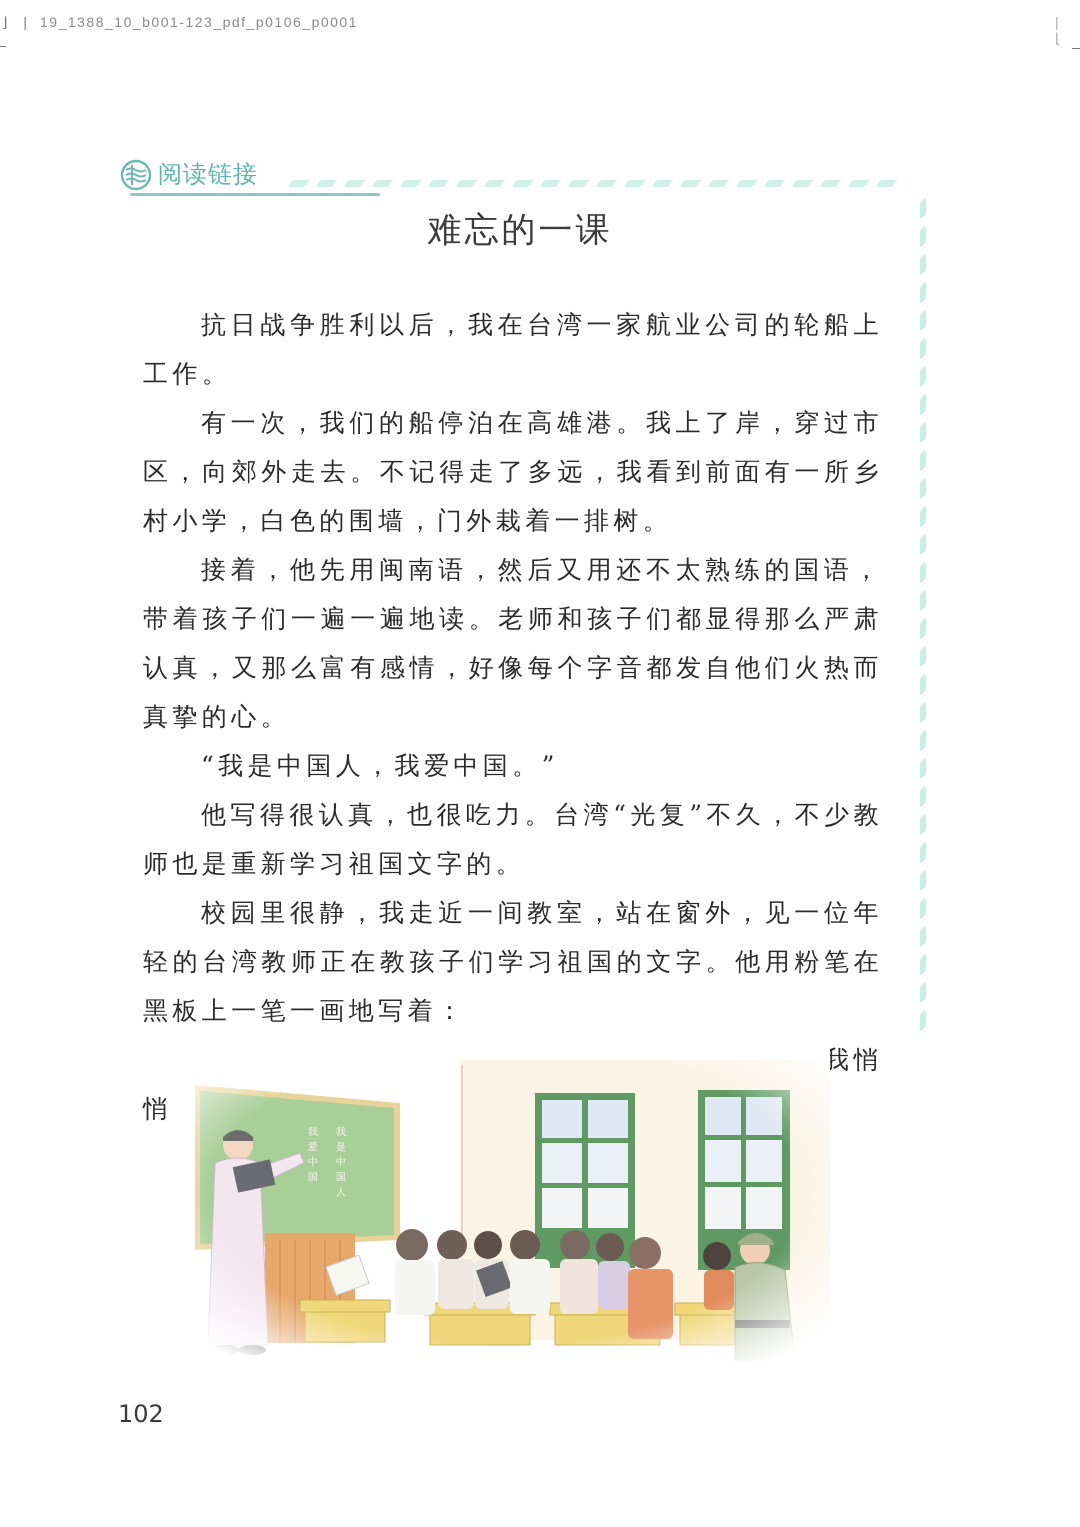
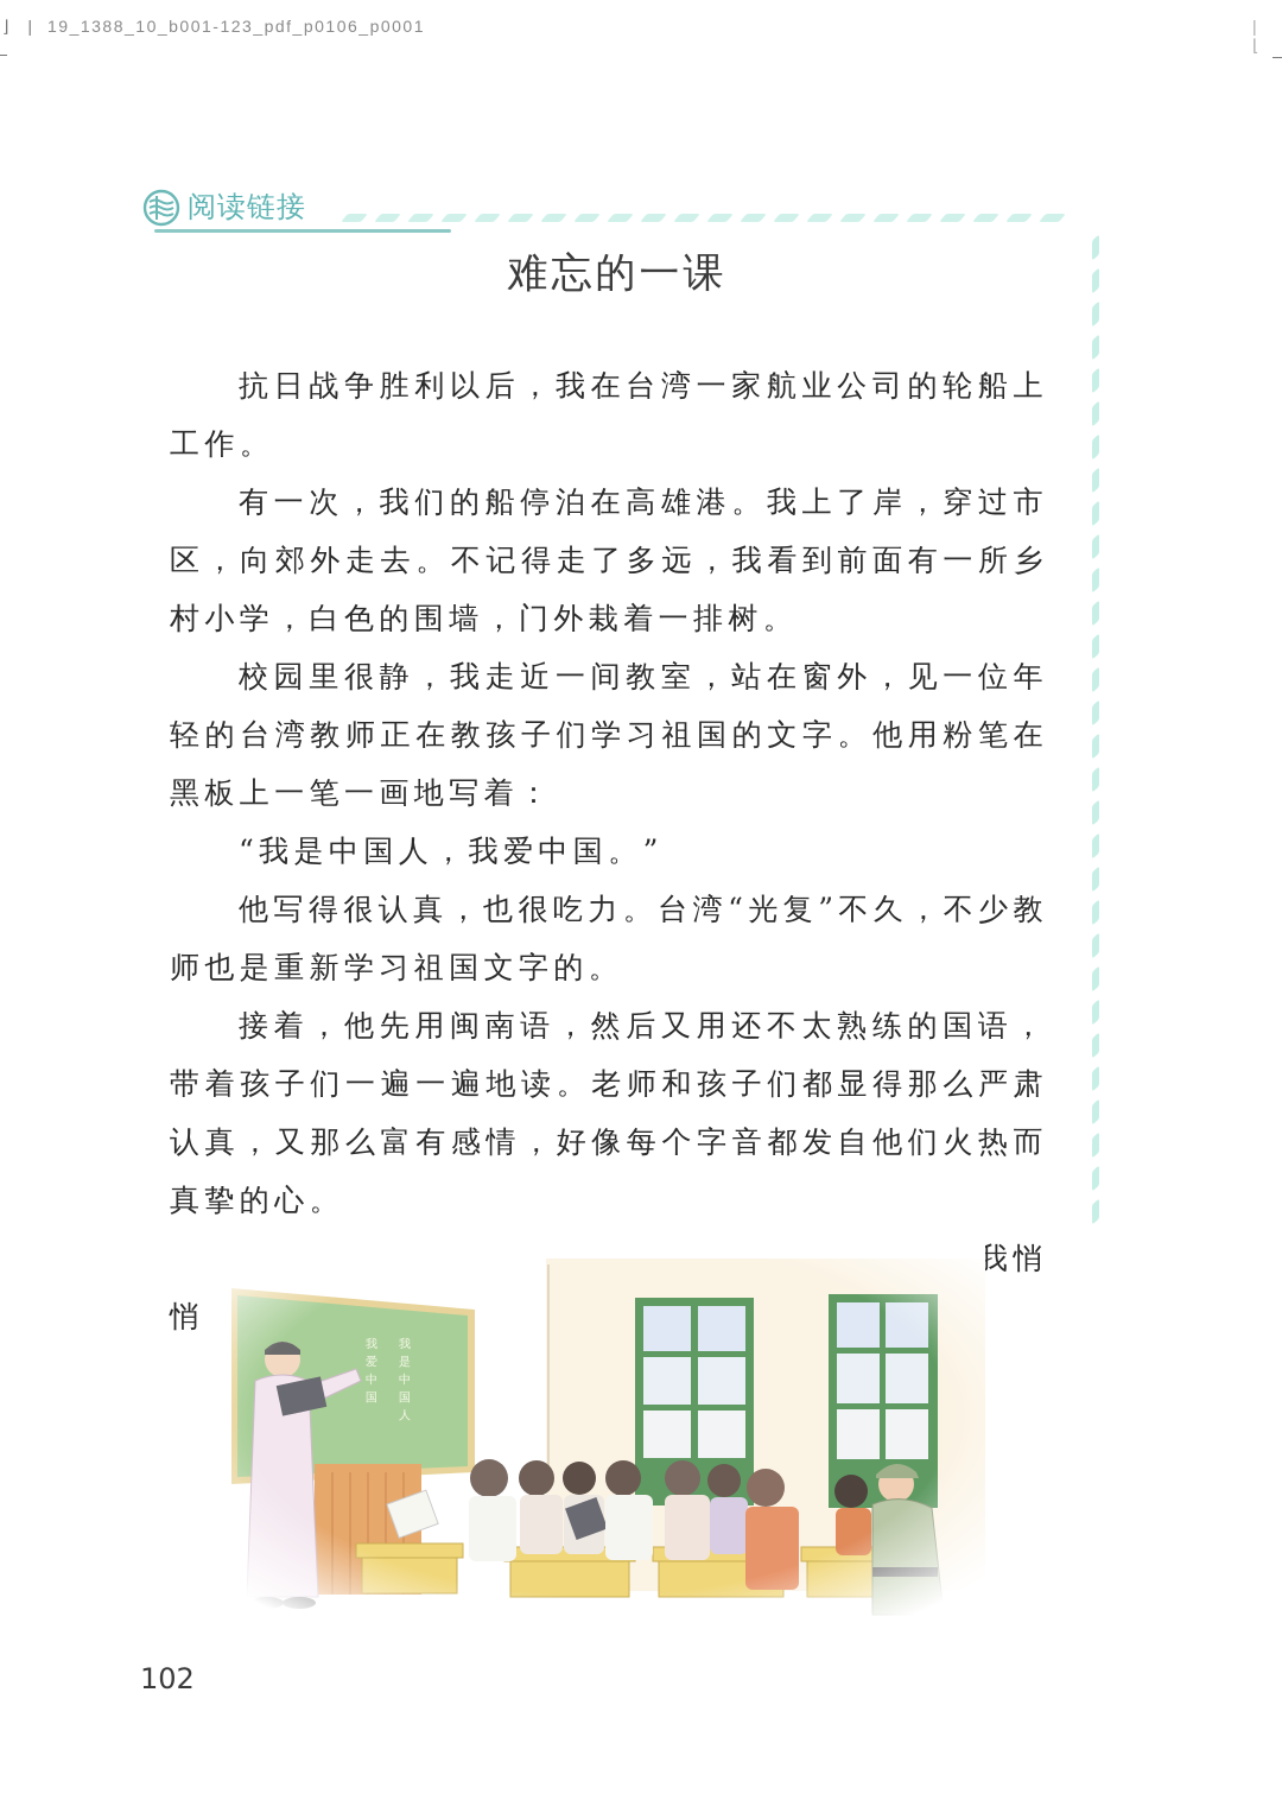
  ⌋ |
  19_1388_10_b001-123_pdf_p0106_p0001
  | ⌊
  阅读链接
  难忘的一课
  抗日战争胜利以后，我在台湾一家航业公司的轮船上工作。
  有一次，我们的船停泊在高雄港。我上了岸，穿过市区，向郊外走去。不记得走了多远，我看到前面有一所乡村小学，白色的围墙，门外栽着一排树。
- 接着，他先用闽南语，然后又用还不太熟练的国语，带着孩子们一遍一遍地读。老师和孩子们都显得那么严肃认真，又那么富有感情，好像每个字音都发自他们火热而真挚的心。
+ 校园里很静，我走近一间教室，站在窗外，见一位年轻的台湾教师正在教孩子们学习祖国的文字。他用粉笔在黑板上一笔一画地写着：
  “我是中国人，我爱中国。”
  他写得很认真，也很吃力。台湾“光复”不久，不少教师也是重新学习祖国文字的。
- 校园里很静，我走近一间教室，站在窗外，见一位年轻的台湾教师正在教孩子们学习祖国的文字。他用粉笔在黑板上一笔一画地写着：
+ 接着，他先用闽南语，然后又用还不太熟练的国语，带着孩子们一遍一遍地读。老师和孩子们都显得那么严肃认真，又那么富有感情，好像每个字音都发自他们火热而真挚的心。
  102
